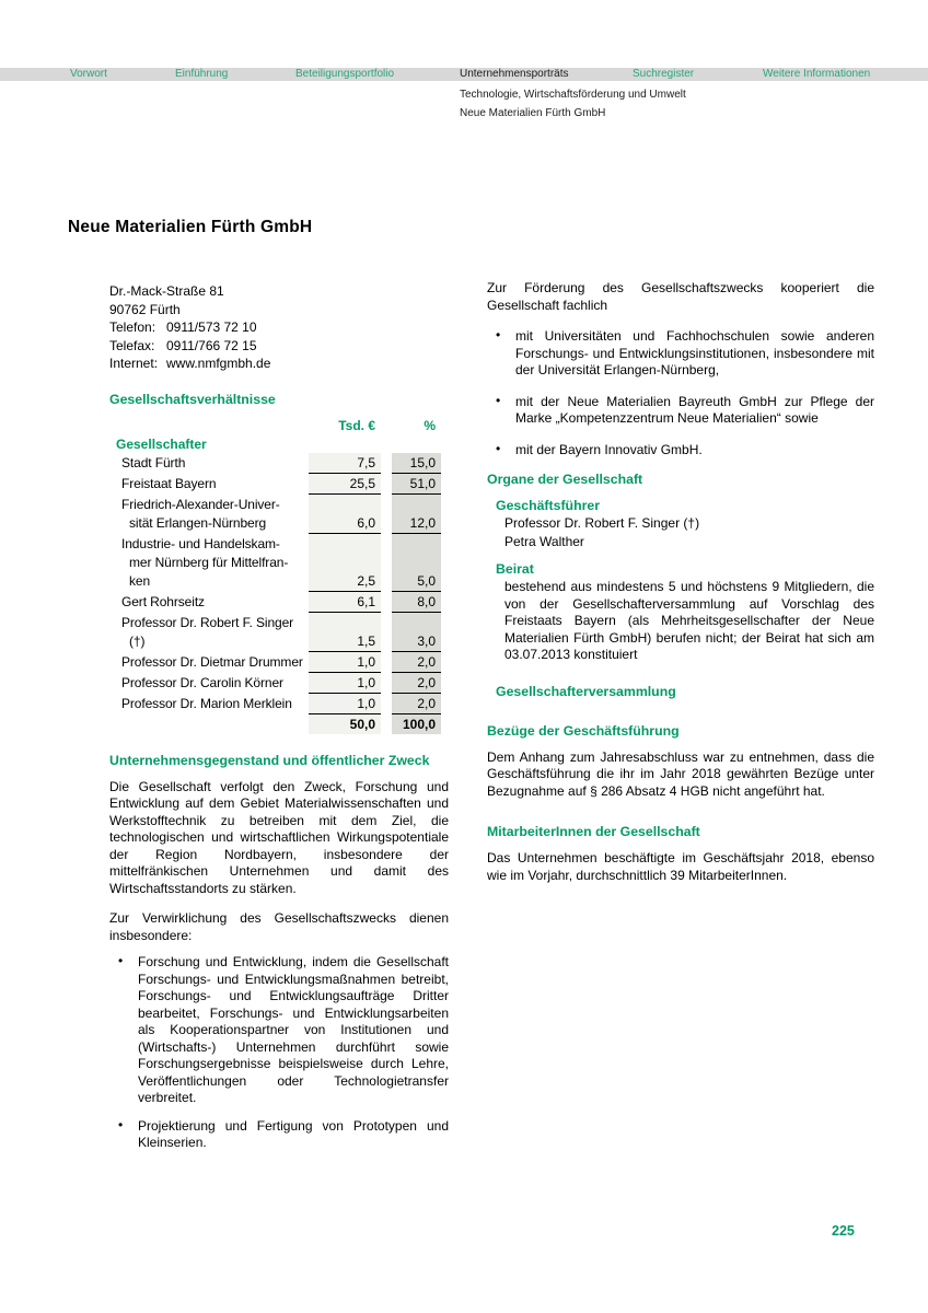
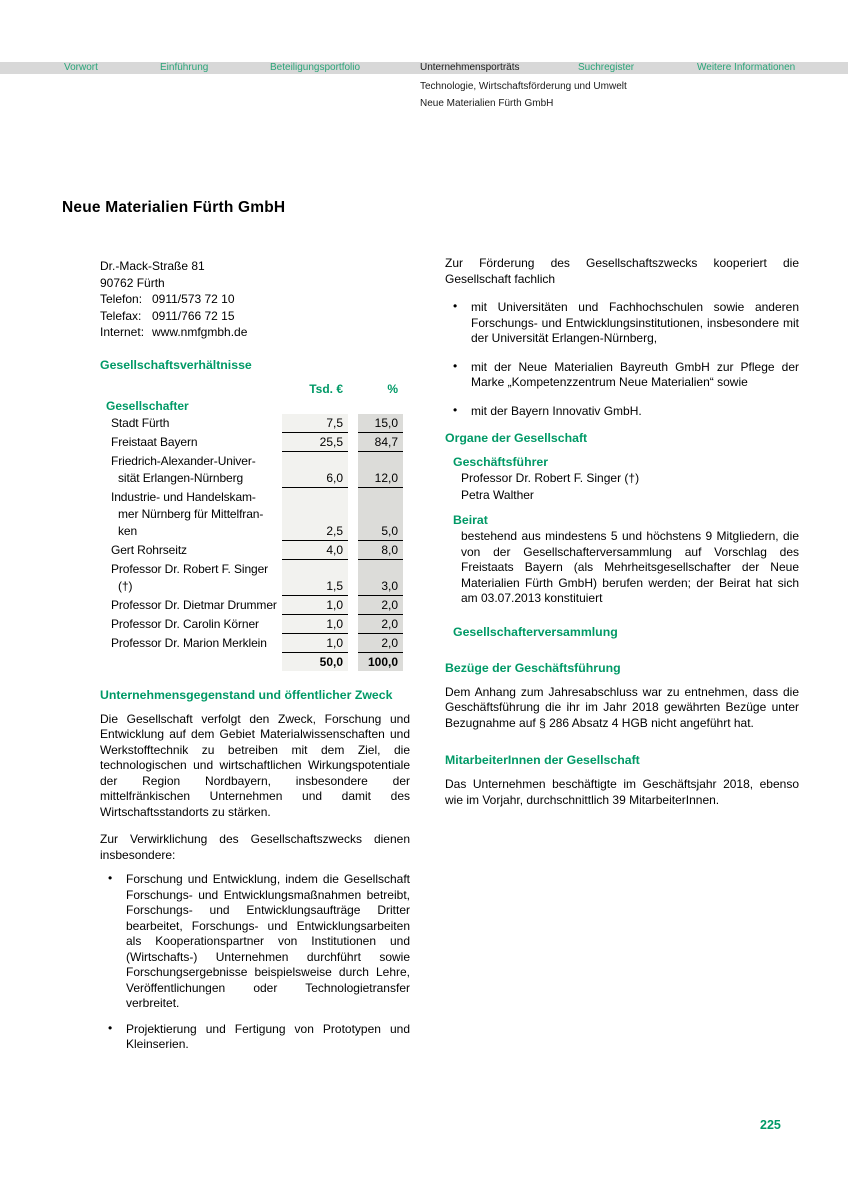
  Vorwort
  Einführung
  Beteiligungsportfolio
  Unternehmensporträts
  Suchregister
  Weitere Informationen
  Technologie, Wirtschaftsförderung und Umwelt
  Neue Materialien Fürth GmbH
  Neue Materialien Fürth GmbH
  Dr.-Mack-Straße 81
  90762 Fürth
  Telefon:
  0911/573 72 10
  Telefax:
  0911/766 72 15
  Internet:
  www.nmfgmbh.de
  Gesellschaftsverhältnisse
  Tsd. €
  %
  Gesellschafter
  Stadt Fürth
  7,5
  15,0
  Freistaat Bayern
  25,5
- 51,0
+ 84,7
  Friedrich-Alexander-Univer-
  sität Erlangen-Nürnberg
  6,0
  12,0
  Industrie- und Handelskam-
  mer Nürnberg für Mittelfran-
  ken
  2,5
  5,0
  Gert Rohrseitz
- 6,1
+ 4,0
  8,0
  Professor Dr. Robert F. Singer
  (†)
  1,5
  3,0
  Professor Dr. Dietmar Drummer
  1,0
  2,0
  Professor Dr. Carolin Körner
  1,0
  2,0
  Professor Dr. Marion Merklein
  1,0
  2,0
  50,0
  100,0
  Unternehmensgegenstand und öffentlicher Zweck
  Die Gesellschaft verfolgt den Zweck, Forschung und Entwicklung auf dem Gebiet Materialwissenschaften und Werkstofftechnik zu betreiben mit dem Ziel, die technologischen und wirtschaftlichen Wirkungspotentiale der Region Nordbayern, insbesondere der mittelfränkischen Unternehmen und damit des Wirtschaftsstandorts zu stärken.
  Zur Verwirklichung des Gesellschaftszwecks dienen insbesondere:
  •
  Forschung und Entwicklung, indem die Gesellschaft Forschungs- und Entwicklungsmaßnahmen betreibt, Forschungs- und Entwicklungsaufträge Dritter bearbeitet, Forschungs- und Entwicklungsarbeiten als Kooperationspartner von Institutionen und (Wirtschafts-) Unternehmen durchführt sowie Forschungsergebnisse beispielsweise durch Lehre, Veröffentlichungen oder Technologietransfer verbreitet.
  •
  Projektierung und Fertigung von Prototypen und Kleinserien.
  Zur Förderung des Gesellschaftszwecks kooperiert die Gesellschaft fachlich
  •
  mit Universitäten und Fachhochschulen sowie anderen Forschungs- und Entwicklungsinstitutionen, insbesondere mit der Universität Erlangen-Nürnberg,
  •
  mit der Neue Materialien Bayreuth GmbH zur Pflege der Marke „Kompetenzzentrum Neue Materialien“ sowie
  •
  mit der Bayern Innovativ GmbH.
  Organe der Gesellschaft
  Geschäftsführer
  Professor Dr. Robert F. Singer (†)
  Petra Walther
  Beirat
- bestehend aus mindestens 5 und höchstens 9 Mitgliedern, die von der Gesellschafterversammlung auf Vorschlag des Freistaats Bayern (als Mehrheitsgesellschafter der Neue Materialien Fürth GmbH) berufen nicht; der Beirat hat sich am 03.07.2013 konstituiert
+ bestehend aus mindestens 5 und höchstens 9 Mitgliedern, die von der Gesellschafterversammlung auf Vorschlag des Freistaats Bayern (als Mehrheitsgesellschafter der Neue Materialien Fürth GmbH) berufen werden; der Beirat hat sich am 03.07.2013 konstituiert
  Gesellschafterversammlung
  Bezüge der Geschäftsführung
  Dem Anhang zum Jahresabschluss war zu entnehmen, dass die Geschäftsführung die ihr im Jahr 2018 gewährten Bezüge unter Bezugnahme auf § 286 Absatz 4 HGB nicht angeführt hat.
  MitarbeiterInnen der Gesellschaft
  Das Unternehmen beschäftigte im Geschäftsjahr 2018, ebenso wie im Vorjahr, durchschnittlich 39 MitarbeiterInnen.
  225
